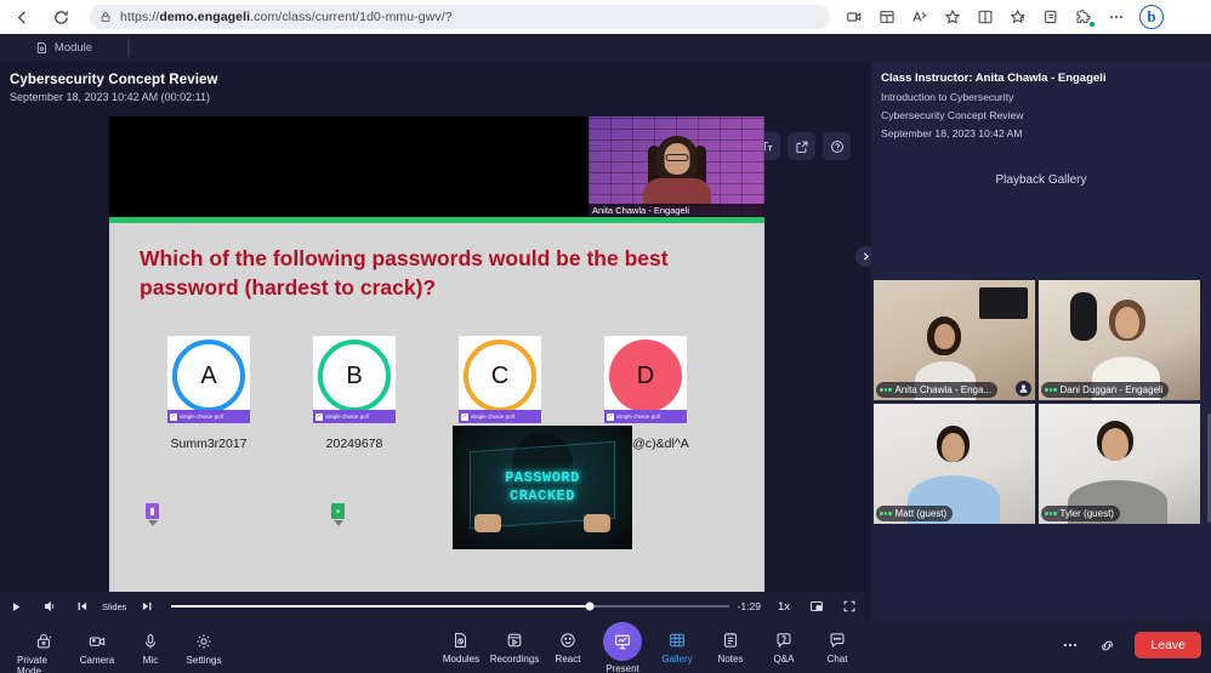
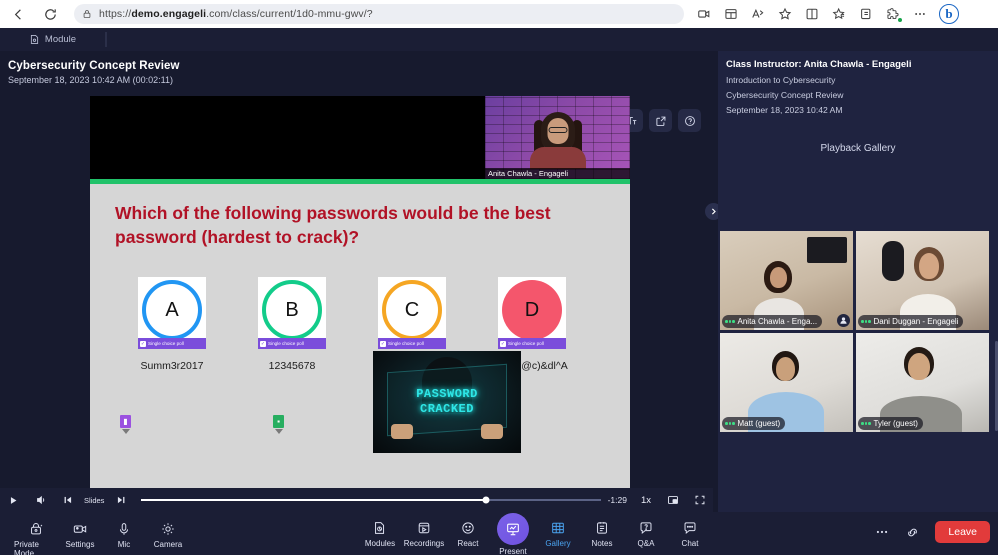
  https://demo.engageli.com/class/current/1d0-mmu-gwv/?
  b
  Module
  Cybersecurity Concept Review
  September 18, 2023 10:42 AM (00:02:11)
  Anita Chawla - Engageli
  Which of the following passwords would be the best password (hardest to crack)?
  A
  Summ3r2017
  B
- 20249678
+ 12345678
  C
  D
  ▮
  ▪
  PASSWORD
  CRACKED
  Slides
  -1:29
  1x
  Class Instructor: Anita Chawla - Engageli
  Introduction to Cybersecurity
  Cybersecurity Concept Review
  September 18, 2023 10:42 AM
  Playback Gallery
  Anita Chawla - Enga...
  Dani Duggan - Engageli
  Matt (guest)
  Tyler (guest)
  Private Mode
- Camera
+ Settings
  Mic
- Settings
+ Camera
  Modules
  Recordings
  React
  Present
  Gallery
  Notes
  Q&A
  Chat
  Leave
